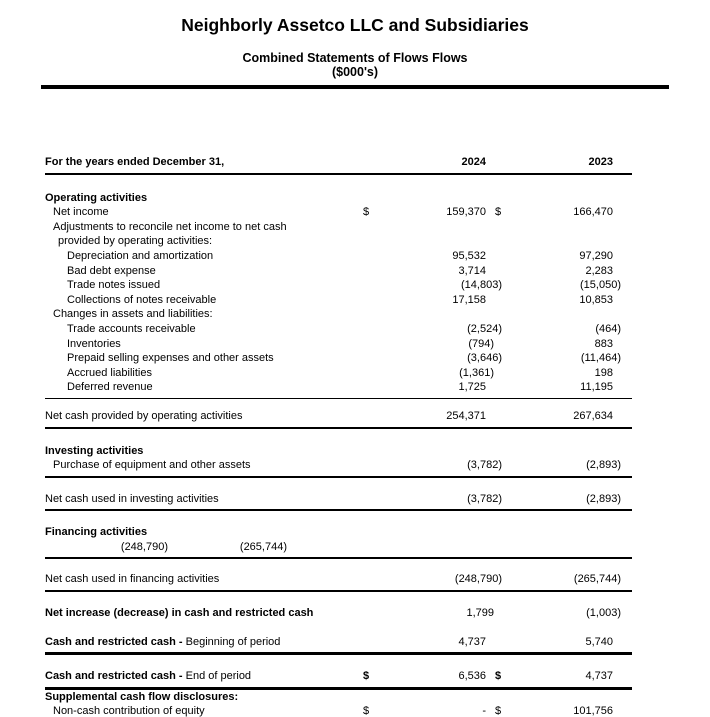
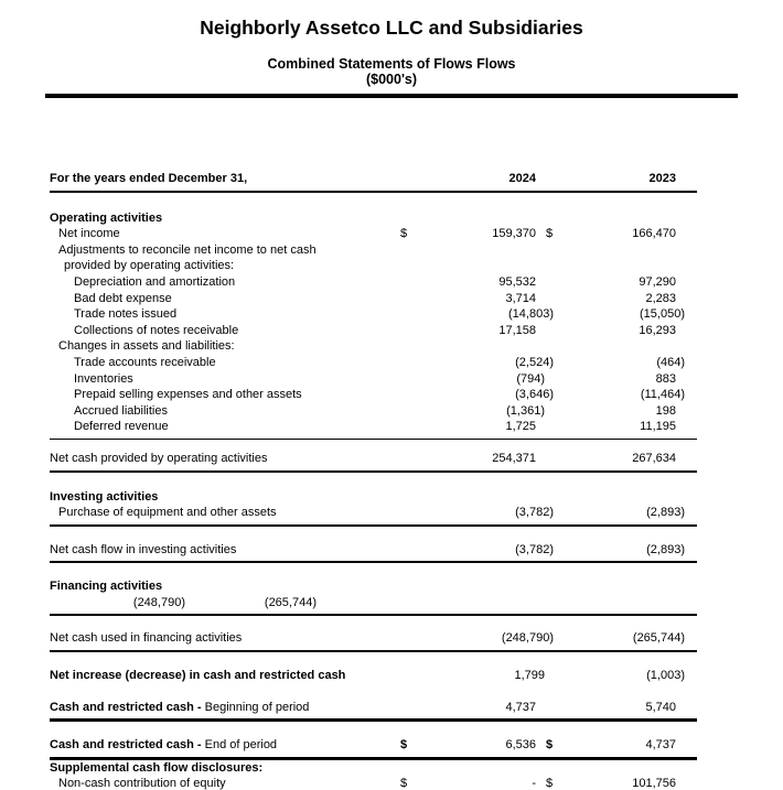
  Neighborly Assetco LLC and Subsidiaries
  Combined Statements of Flows Flows
  ($000's)
  For the years ended December 31,
  2024
  2023
  Operating activities
  Net income
  $
  159,370
  $
  166,470
  Adjustments to reconcile net income to net cash
  provided by operating activities:
  Depreciation and amortization
  95,532
  97,290
  Bad debt expense
  3,714
  2,283
  Trade notes issued
  (14,803)
  (15,050)
  Collections of notes receivable
  17,158
- 10,853
+ 16,293
  Changes in assets and liabilities:
  Trade accounts receivable
  (2,524)
  (464)
  Inventories
  (794)
  883
  Prepaid selling expenses and other assets
  (3,646)
  (11,464)
  Accrued liabilities
  (1,361)
  198
  Deferred revenue
  1,725
  11,195
  Net cash provided by operating activities
  254,371
  267,634
  Investing activities
  Purchase of equipment and other assets
  (3,782)
  (2,893)
- Net cash used in investing activities
+ Net cash flow in investing activities
  (3,782)
  (2,893)
  Financing activities
  (248,790)
  (265,744)
  Net cash used in financing activities
  (248,790)
  (265,744)
  Net increase (decrease) in cash and restricted cash
  1,799
  (1,003)
  Cash and restricted cash - Beginning of period
  4,737
  5,740
  Cash and restricted cash - End of period
  $
  6,536
  $
  4,737
  Supplemental cash flow disclosures:
  Non-cash contribution of equity
  $
  -
  $
  101,756
